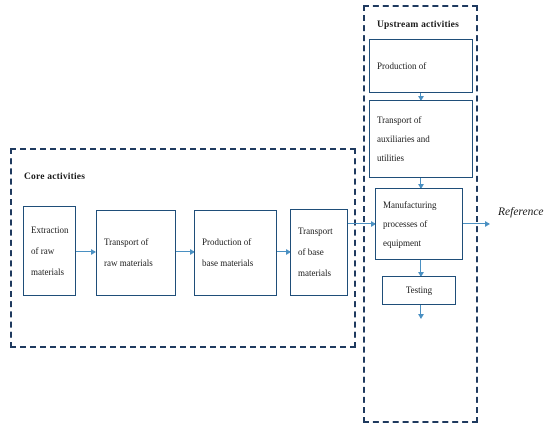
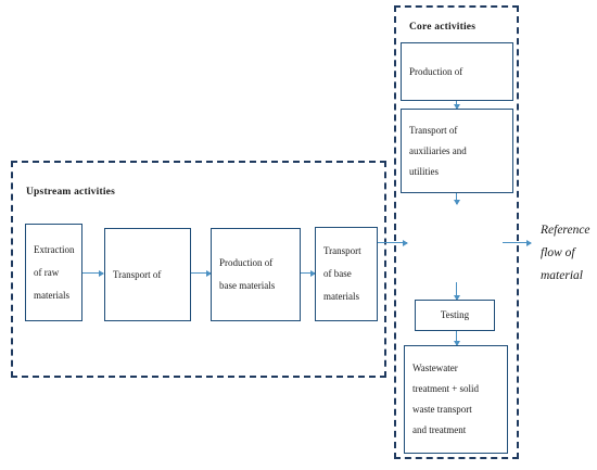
- Core activities
+ Upstream activities
  Extraction
  of raw
  materials
  Transport of
- raw materials
  Production of
  base materials
  Transport
  of base
  materials
- Upstream activities
+ Core activities
  Production of
  Transport of
  auxiliaries and
  utilities
- Manufacturing
- processes of
- equipment
  Testing
+ Wastewater
+ treatment + solid
+ waste transport
+ and treatment
  Reference
+ flow of
+ material
